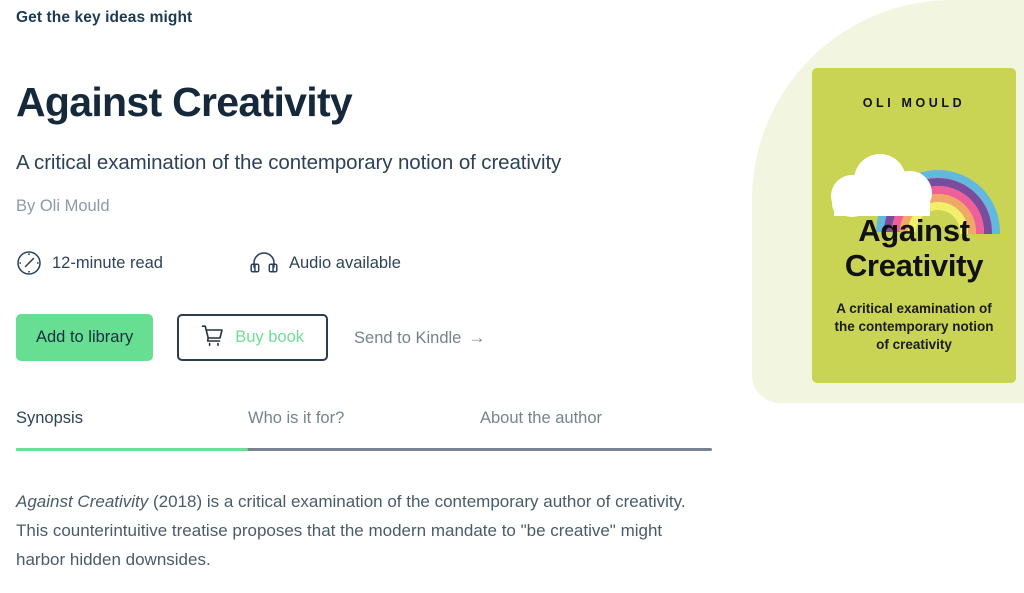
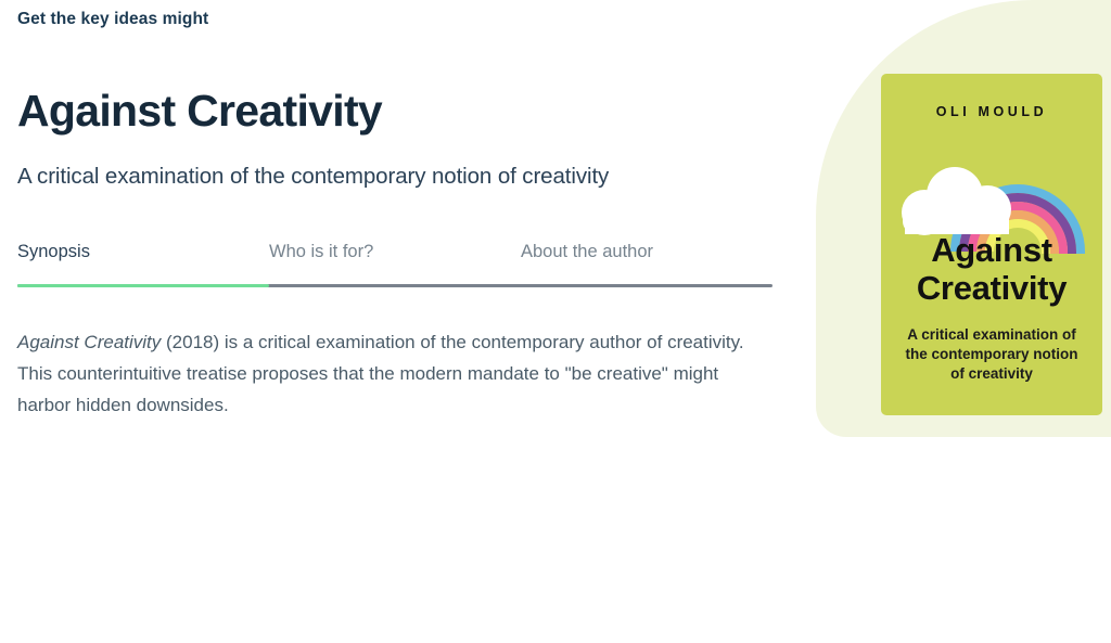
  OLI MOULD
  Against
  Creativity
  A critical examination of the contemporary notion of creativity
  Get the key ideas might
  Against Creativity
  A critical examination of the contemporary notion of creativity
- By Oli Mould
- 12-minute read
- Audio available
- Add to library
- Buy book
- Send to Kindle →
  Synopsis
  Who is it for?
  About the author
  Against Creativity (2018) is a critical examination of the contemporary author of creativity. This counterintuitive treatise proposes that the modern mandate to "be creative" might harbor hidden downsides.
